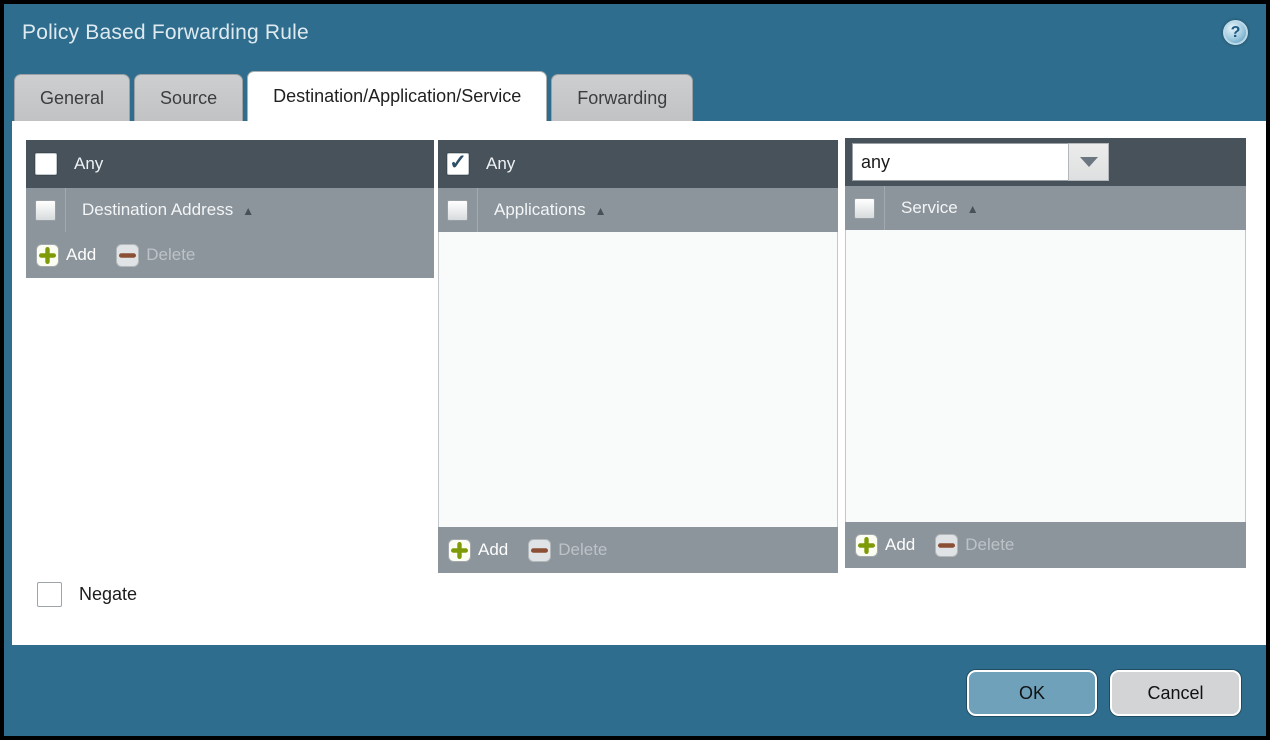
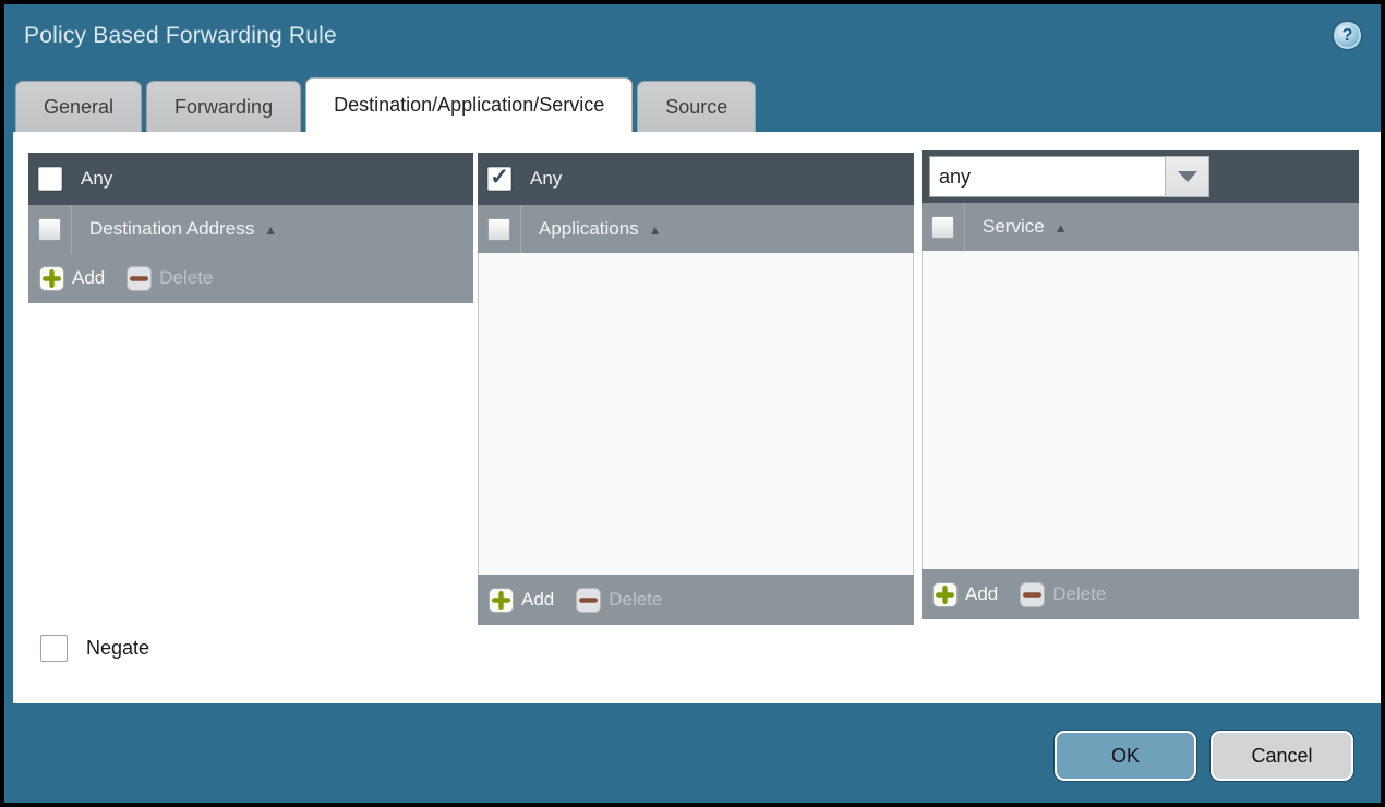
  Policy Based Forwarding Rule
  ?
  General
- Source
+ Forwarding
  Destination/Application/Service
- Forwarding
+ Source
  Any
  Destination Address
  ▲
  Add
  Delete
  ✓
  Any
  Applications
  ▲
  Add
  Delete
  any
  Service
  ▲
  Add
  Delete
  Negate
  OK
  Cancel
